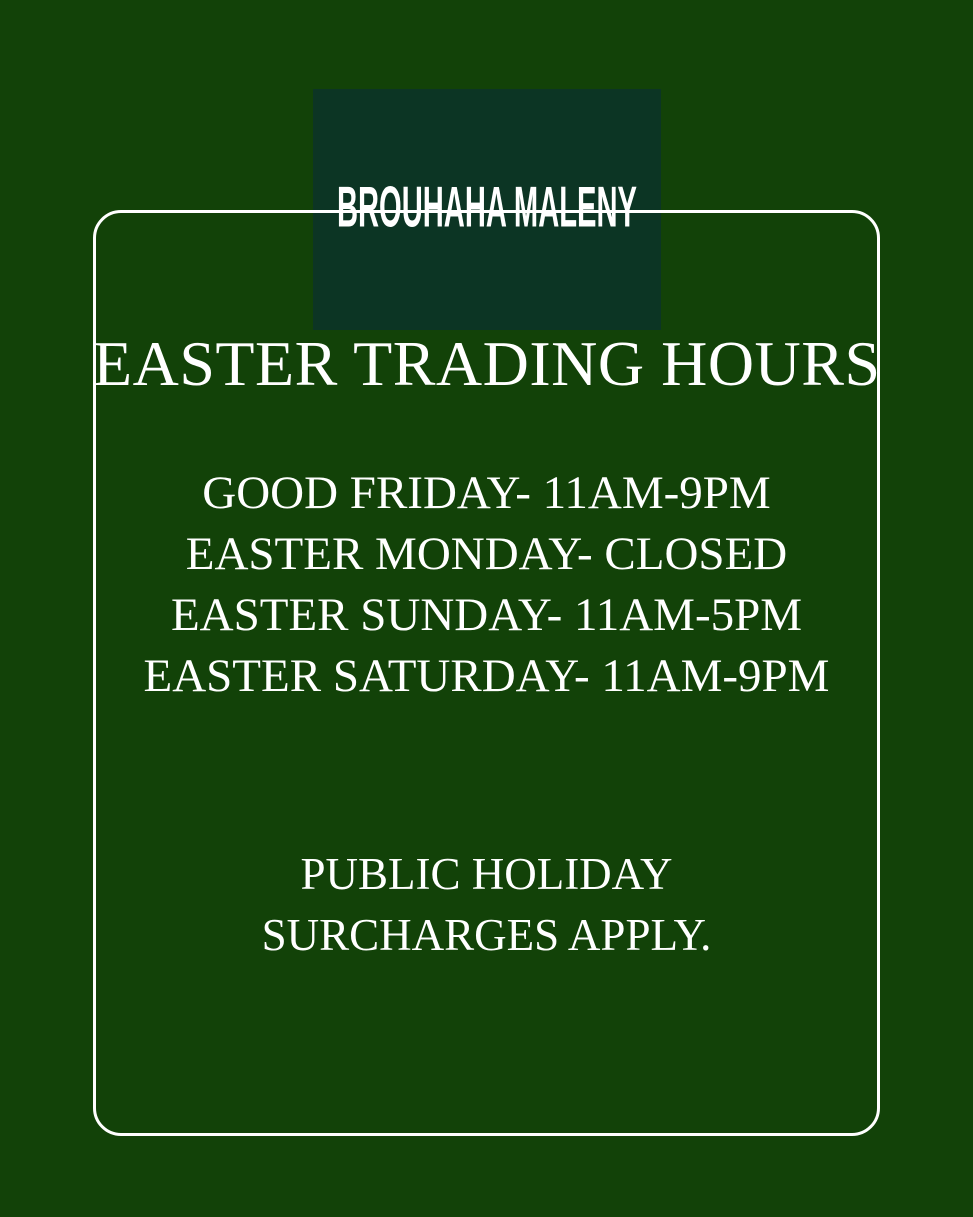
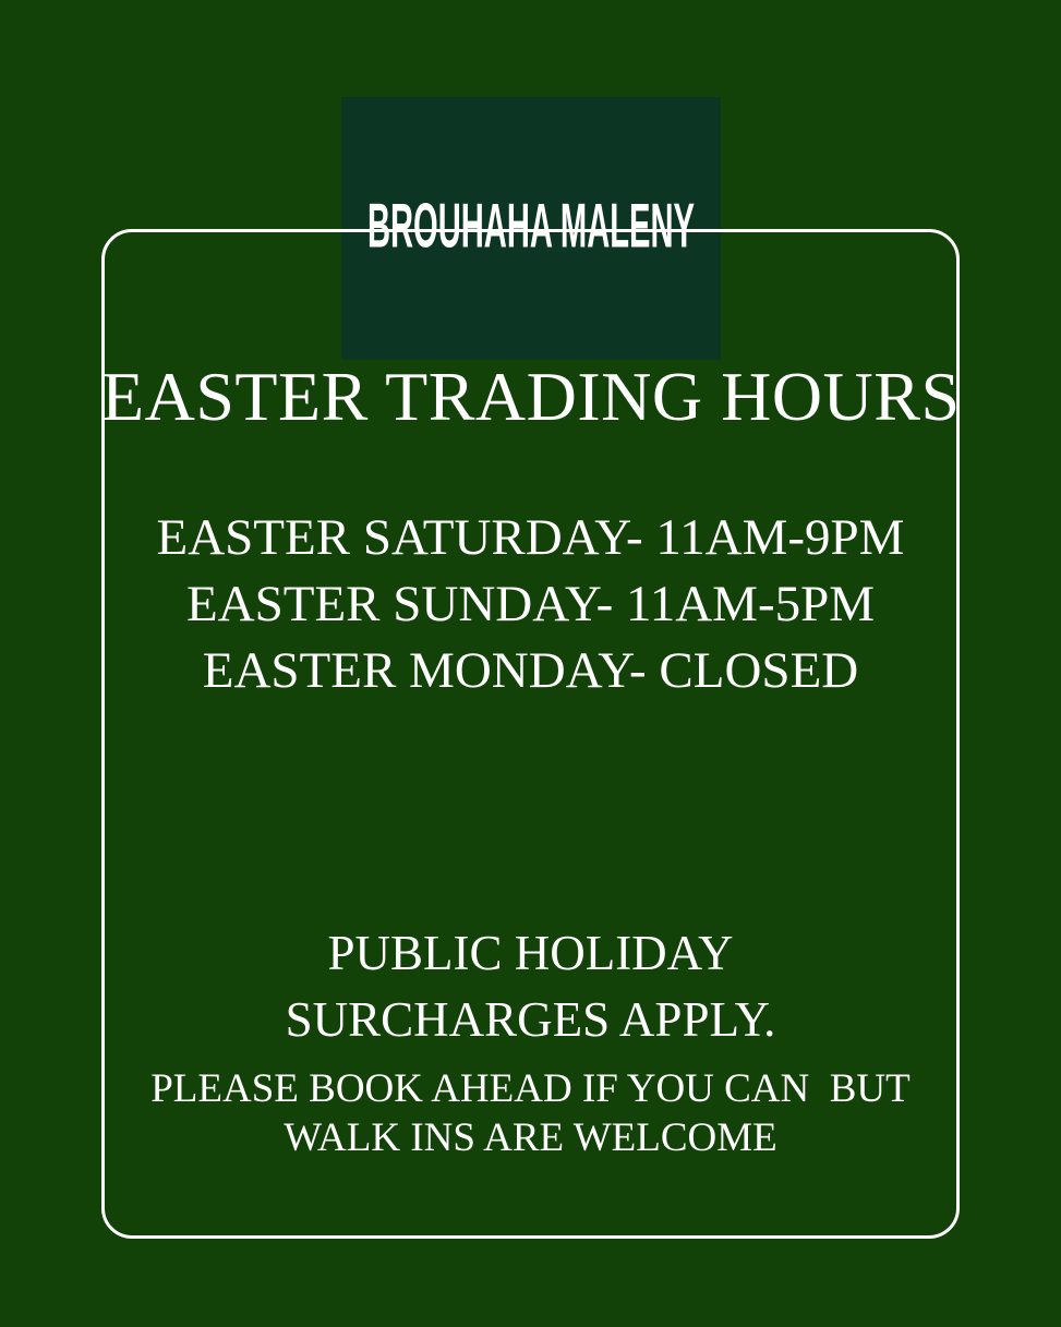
  BROUHAHA MALENY
  EASTER TRADING HOURS
- GOOD FRIDAY- 11AM-9PM
- EASTER MONDAY- CLOSED
+ EASTER SATURDAY- 11AM-9PM
  EASTER SUNDAY- 11AM-5PM
- EASTER SATURDAY- 11AM-9PM
+ EASTER MONDAY- CLOSED
  PUBLIC HOLIDAY SURCHARGES APPLY.
+ PLEASE BOOK AHEAD IF YOU CAN BUT WALK INS ARE WELCOME
